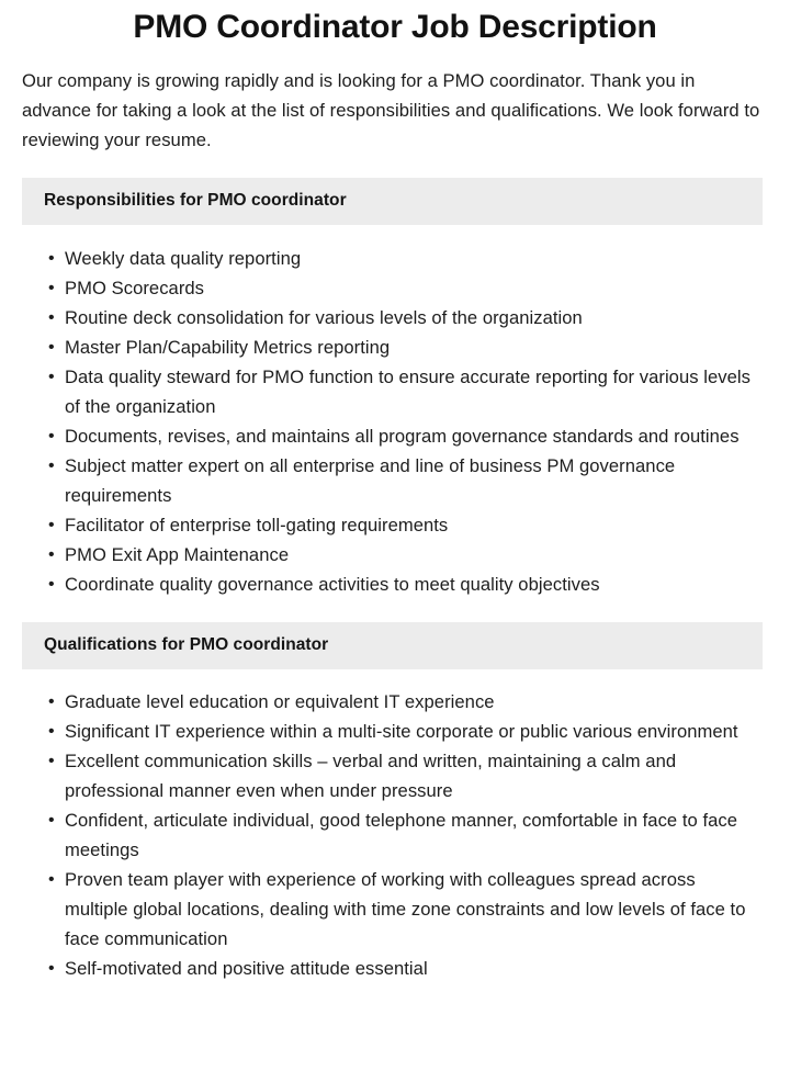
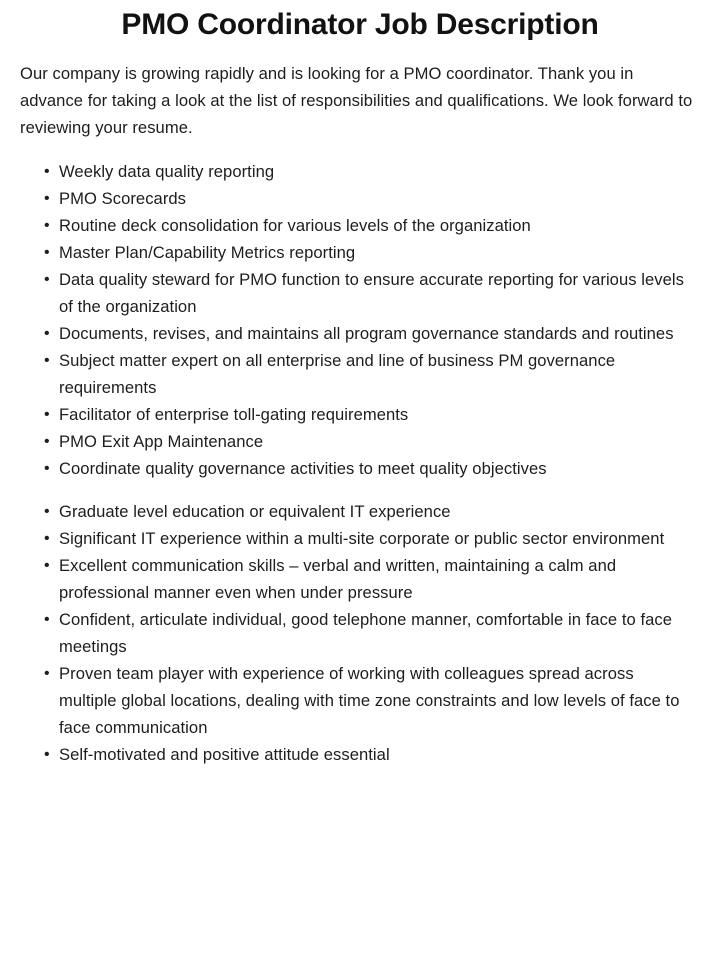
  PMO Coordinator Job Description
  Our company is growing rapidly and is looking for a PMO coordinator. Thank you in advance for taking a look at the list of responsibilities and qualifications. We look forward to reviewing your resume.
- Responsibilities for PMO coordinator
  •
  Weekly data quality reporting
  •
  PMO Scorecards
  •
  Routine deck consolidation for various levels of the organization
  •
  Master Plan/Capability Metrics reporting
  •
  Data quality steward for PMO function to ensure accurate reporting for various levels of the organization
  •
  Documents, revises, and maintains all program governance standards and routines
  •
  Subject matter expert on all enterprise and line of business PM governance requirements
  •
  Facilitator of enterprise toll-gating requirements
  •
  PMO Exit App Maintenance
  •
  Coordinate quality governance activities to meet quality objectives
- Qualifications for PMO coordinator
  •
  Graduate level education or equivalent IT experience
  •
- Significant IT experience within a multi-site corporate or public various environment
+ Significant IT experience within a multi-site corporate or public sector environment
  •
  Excellent communication skills – verbal and written, maintaining a calm and professional manner even when under pressure
  •
  Confident, articulate individual, good telephone manner, comfortable in face to face meetings
  •
  Proven team player with experience of working with colleagues spread across multiple global locations, dealing with time zone constraints and low levels of face to face communication
  •
  Self-motivated and positive attitude essential
